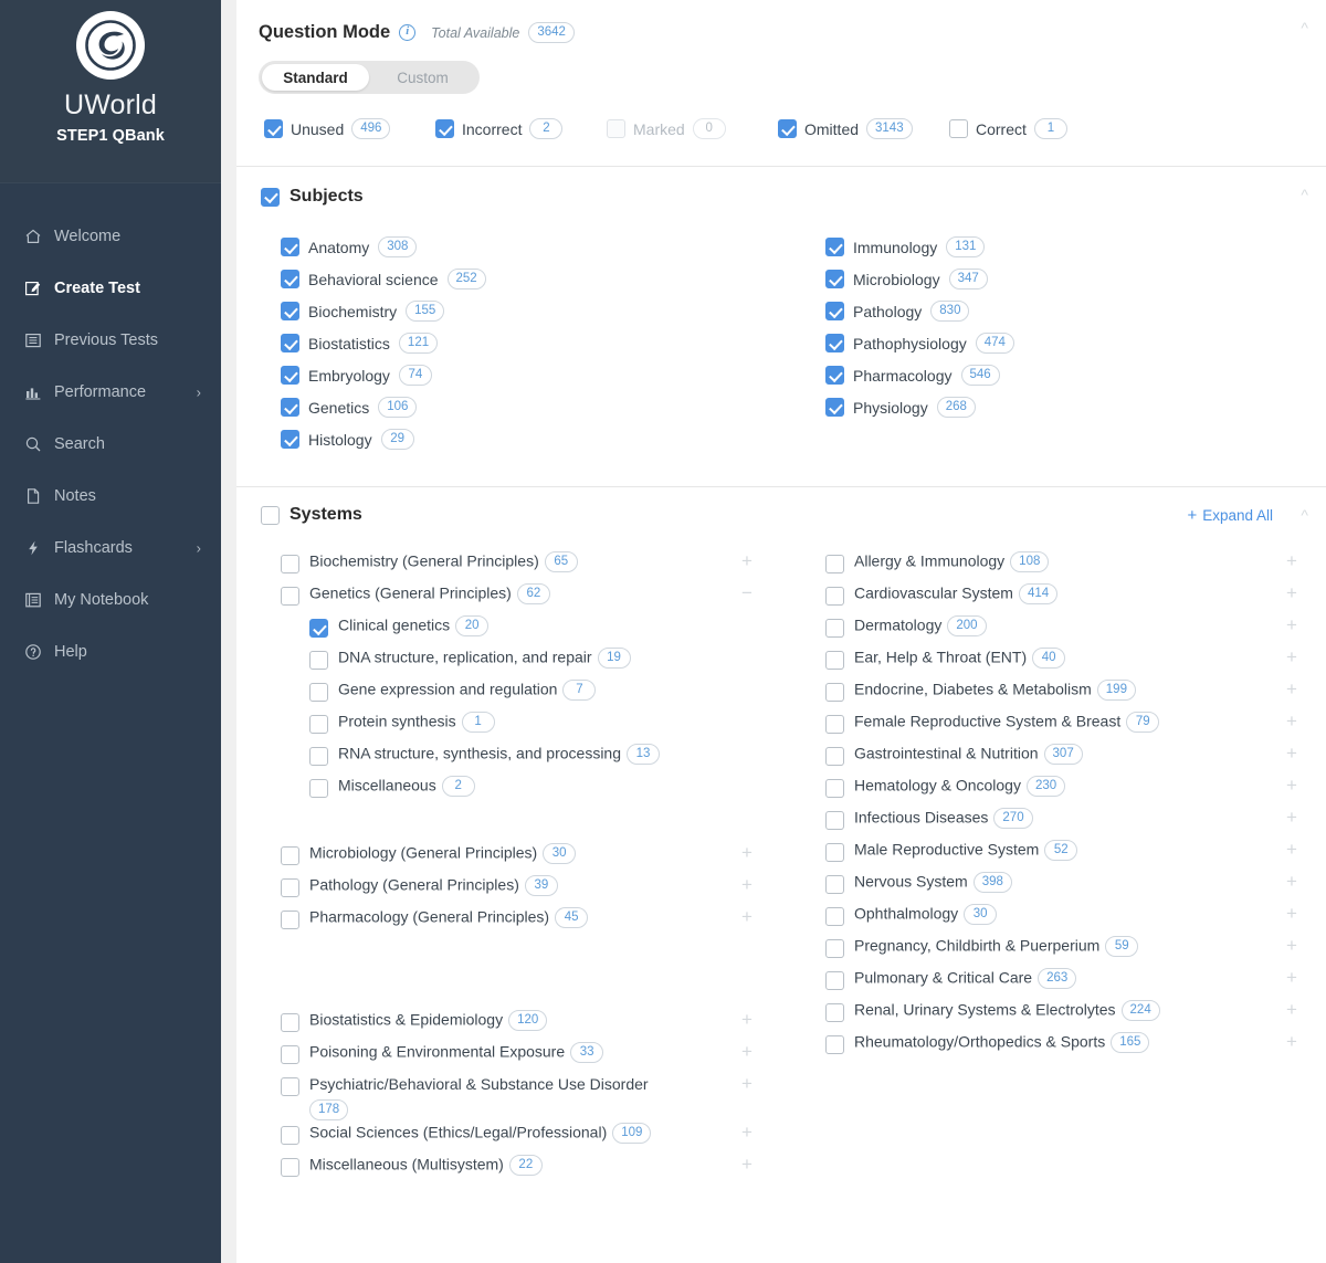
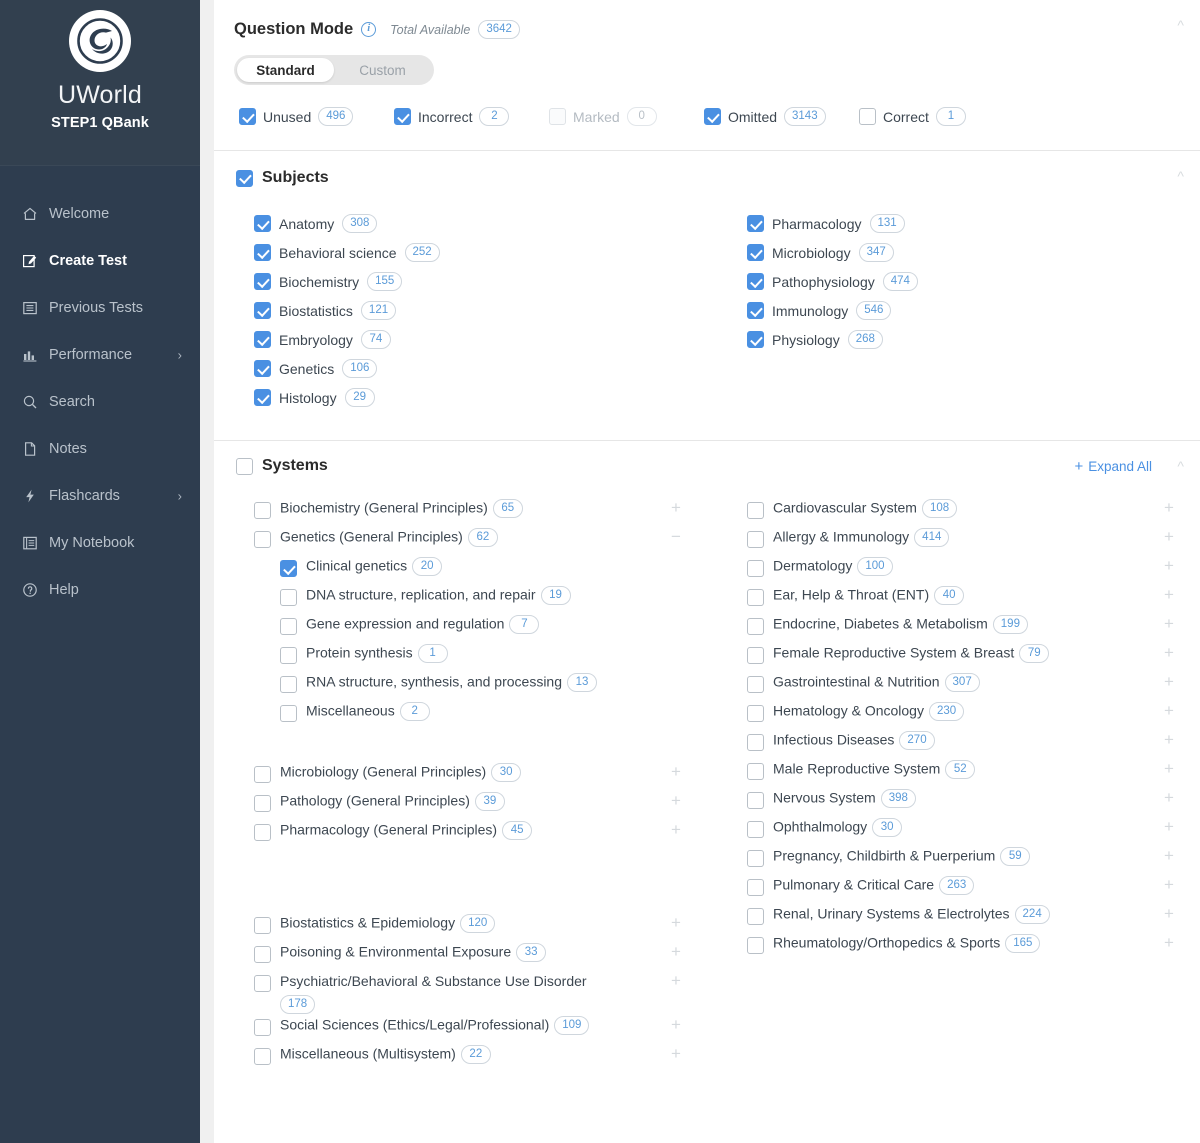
  UWorld
  STEP1 QBank
  Welcome
  Create Test
  Previous Tests
  Performance
  ›
  Search
  Notes
  Flashcards
  ›
  My Notebook
  Help
  ^
  Question Mode
  i
  Total Available
  3642
  Standard
  Custom
  Unused
  496
  Incorrect
  2
  Marked
  0
  Omitted
  3143
  Correct
  1
  ^
  Subjects
  Anatomy
  308
  Behavioral science
  252
  Biochemistry
  155
  Biostatistics
  121
  Embryology
  74
  Genetics
  106
  Histology
  29
- Immunology
+ Pharmacology
  131
  Microbiology
  347
- Pathology
- 830
  Pathophysiology
  474
- Pharmacology
+ Immunology
  546
  Physiology
  268
  ^
  Systems
  +
  Expand All
  Biochemistry (General Principles) 65
  +
  Genetics (General Principles) 62
  −
  Clinical genetics 20
  DNA structure, replication, and repair 19
  Gene expression and regulation 7
  Protein synthesis 1
  RNA structure, synthesis, and processing 13
  Miscellaneous 2
  Microbiology (General Principles) 30
  +
  Pathology (General Principles) 39
  +
  Pharmacology (General Principles) 45
  +
  Biostatistics & Epidemiology 120
  +
  Poisoning & Environmental Exposure 33
  +
  Psychiatric/Behavioral & Substance Use Disorder
  178
  +
  Social Sciences (Ethics/Legal/Professional) 109
  +
  Miscellaneous (Multisystem) 22
  +
- Allergy & Immunology 108
+ Cardiovascular System 108
  +
- Cardiovascular System 414
+ Allergy & Immunology 414
  +
- Dermatology 200
+ Dermatology 100
  +
  Ear, Help & Throat (ENT) 40
  +
  Endocrine, Diabetes & Metabolism 199
  +
  Female Reproductive System & Breast 79
  +
  Gastrointestinal & Nutrition 307
  +
  Hematology & Oncology 230
  +
  Infectious Diseases 270
  +
  Male Reproductive System 52
  +
  Nervous System 398
  +
  Ophthalmology 30
  +
  Pregnancy, Childbirth & Puerperium 59
  +
  Pulmonary & Critical Care 263
  +
  Renal, Urinary Systems & Electrolytes 224
  +
  Rheumatology/Orthopedics & Sports 165
  +
